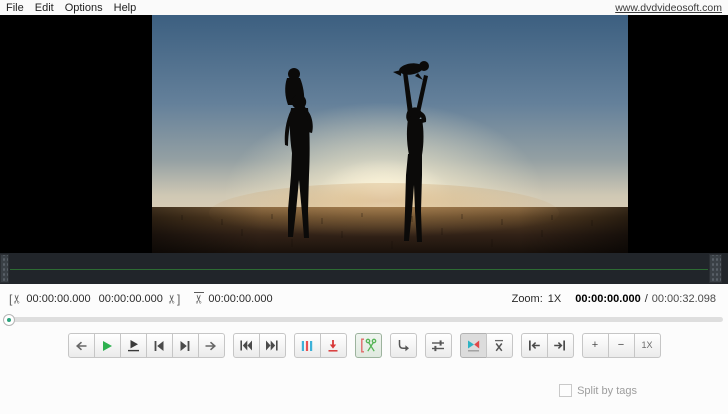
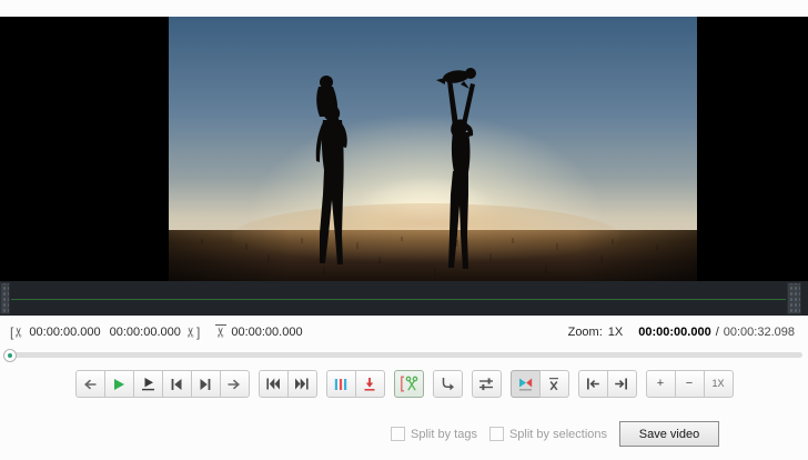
- File
- Edit
- Options
- Help
- www.dvdvideosoft.com
  [
  00:00:00.000
  00:00:00.000
  ]
  00:00:00.000
  Zoom:
  1X
  00:00:00.000
  /
  00:00:32.098
  +
  −
  1X
  Split by tags
+ Split by selections
+ Save video
